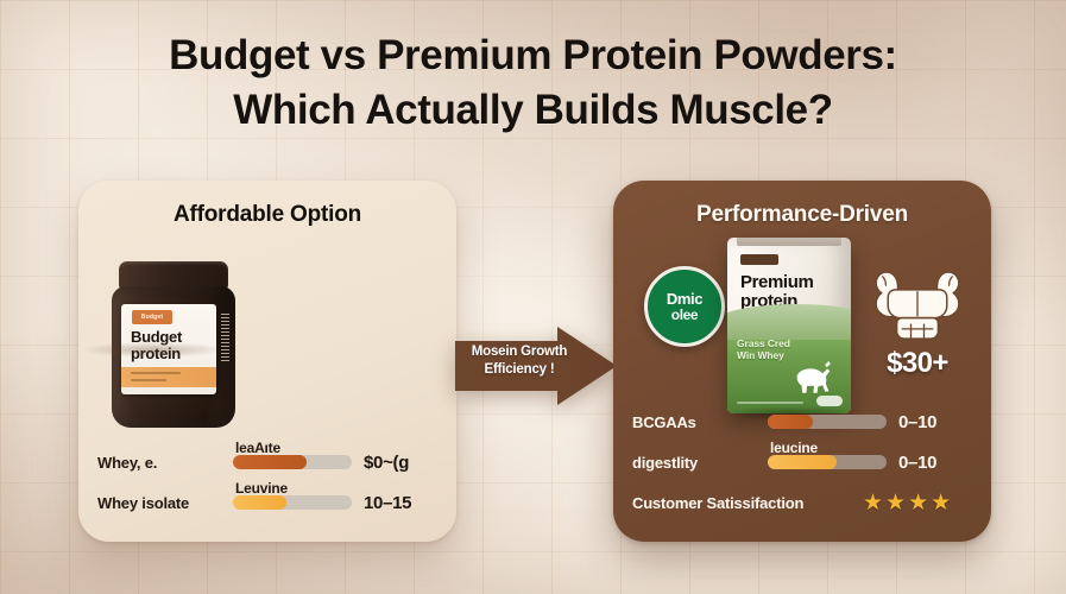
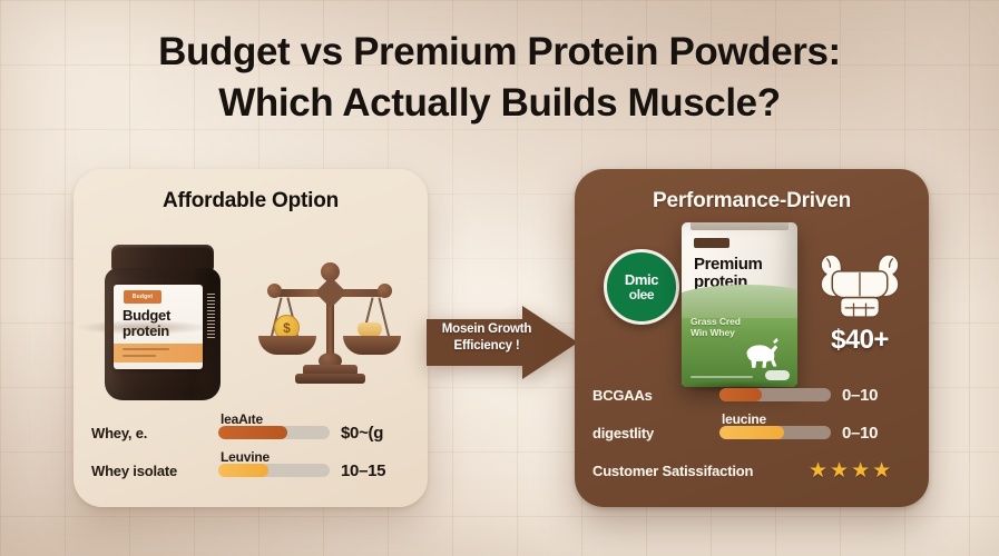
  Budget vs Premium Protein Powders:
  Which Actually Builds Muscle?
  Affordable Option
  Budget
+ $
  Whey, e.
  leaAıte
  $0~(g
  Whey isolate
  Leuvine
  10–15
  Mosein Growth
  Efficiency !
  Performance-Driven
  Dmic
  olee
  Premium
  protein
  Grass Cred
  Win Whey
- $30+
+ $40+
  BCGAAs
  0–10
  digestlity
  leucine
  0–10
  Customer Satissifaction
  ★
  ★
  ★
  ★
